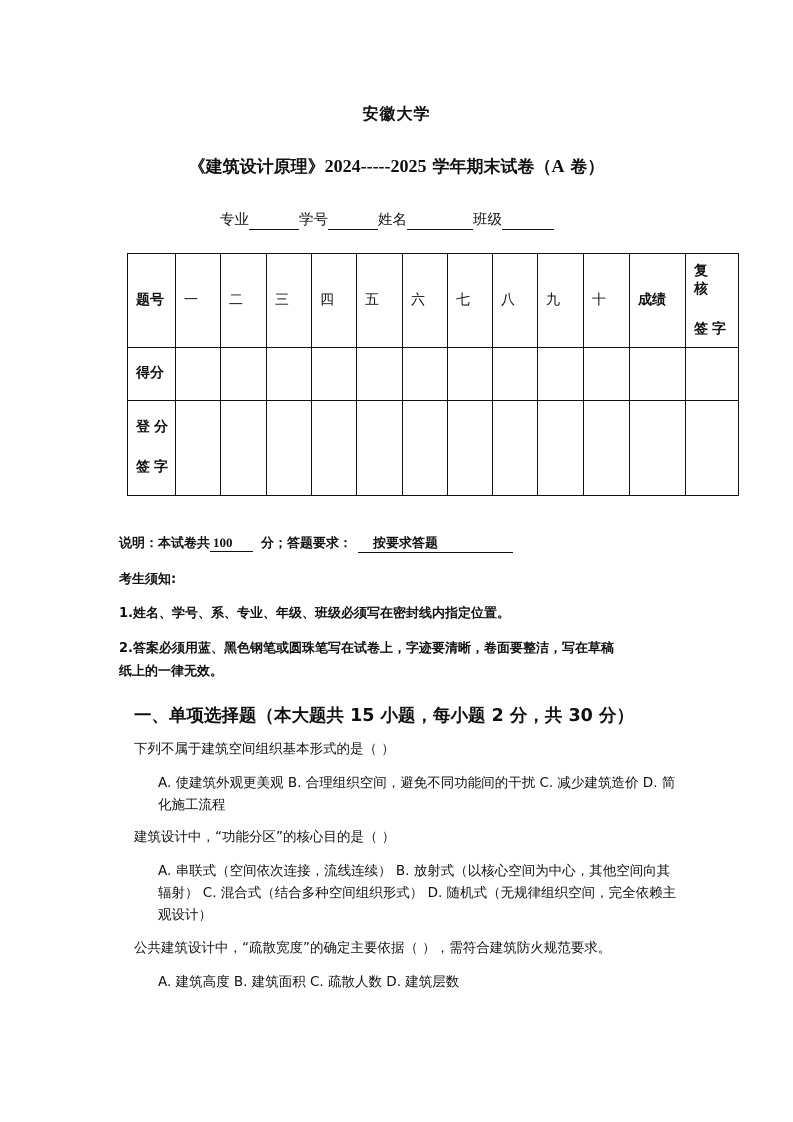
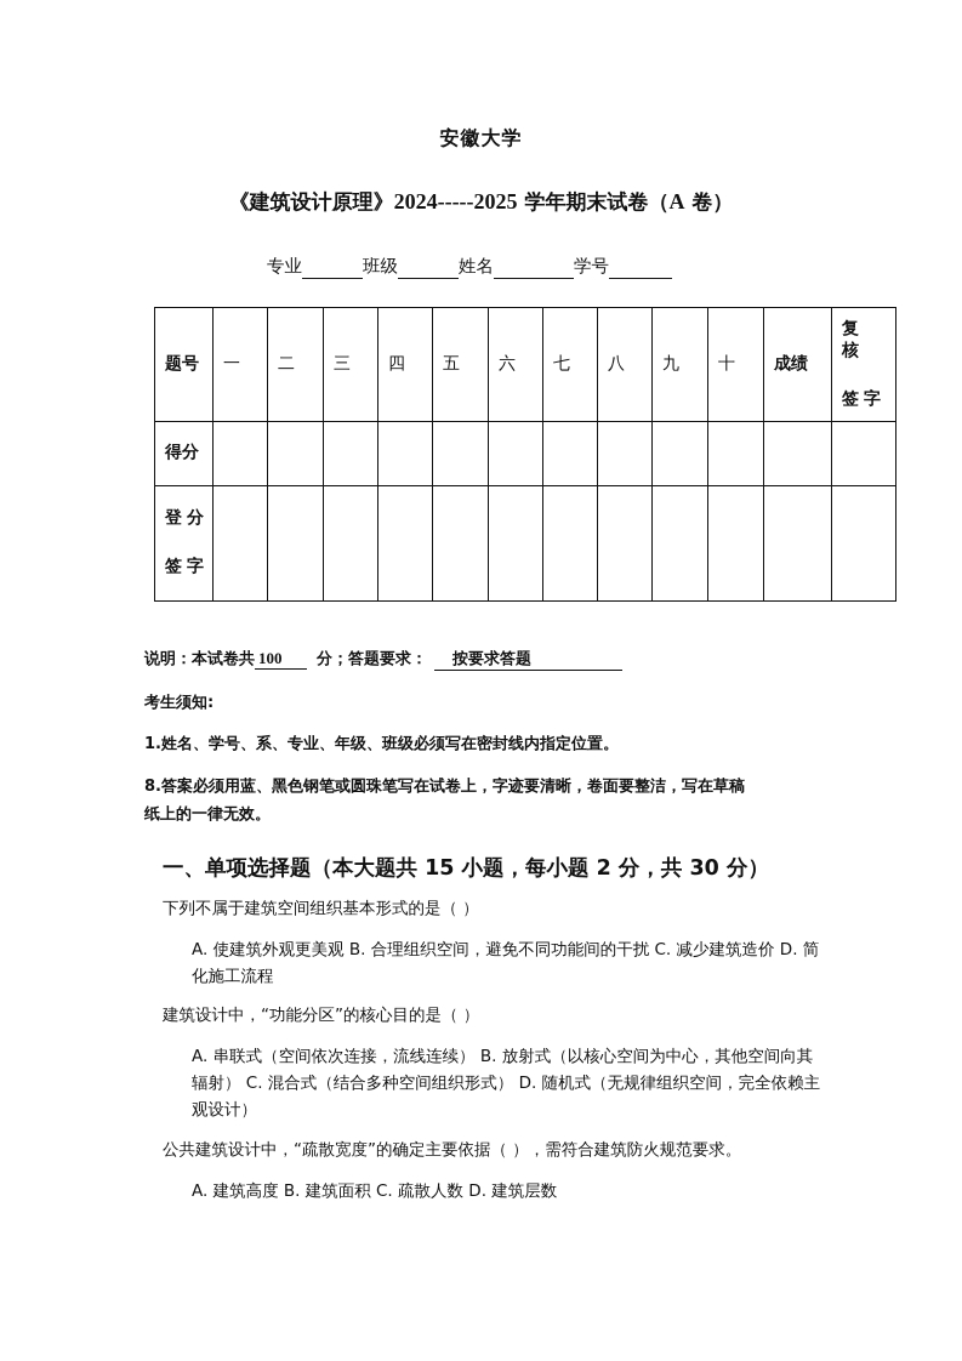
  安徽大学
  《建筑设计原理》2024-----2025 学年期末试卷（A 卷）
  专业
- 学号
+ 班级
  姓名
- 班级
+ 学号
  题号	一	二	三	四	五	六	七	八	九	十	成绩	复 核 签字
  得分
  登分 签字
  说明：本试卷共 100 分；答题要求： 按要求答题
  考生须知:
  1.姓名、学号、系、专业、年级、班级必须写在密封线内指定位置。
- 2.答案必须用蓝、黑色钢笔或圆珠笔写在试卷上，字迹要清晰，卷面要整洁，写在草稿
+ 8.答案必须用蓝、黑色钢笔或圆珠笔写在试卷上，字迹要清晰，卷面要整洁，写在草稿
  纸上的一律无效。
  一、单项选择题（本大题共 15 小题，每小题 2 分，共 30 分）
  下列不属于建筑空间组织基本形式的是（ ）
  A. 使建筑外观更美观 B. 合理组织空间，避免不同功能间的干扰 C. 减少建筑造价 D. 简化施工流程
  建筑设计中，“功能分区”的核心目的是（ ）
  A. 串联式（空间依次连接，流线连续） B. 放射式（以核心空间为中心，其他空间向其辐射） C. 混合式（结合多种空间组织形式） D. 随机式（无规律组织空间，完全依赖主观设计）
  公共建筑设计中，“疏散宽度”的确定主要依据（ ），需符合建筑防火规范要求。
  A. 建筑高度 B. 建筑面积 C. 疏散人数 D. 建筑层数
